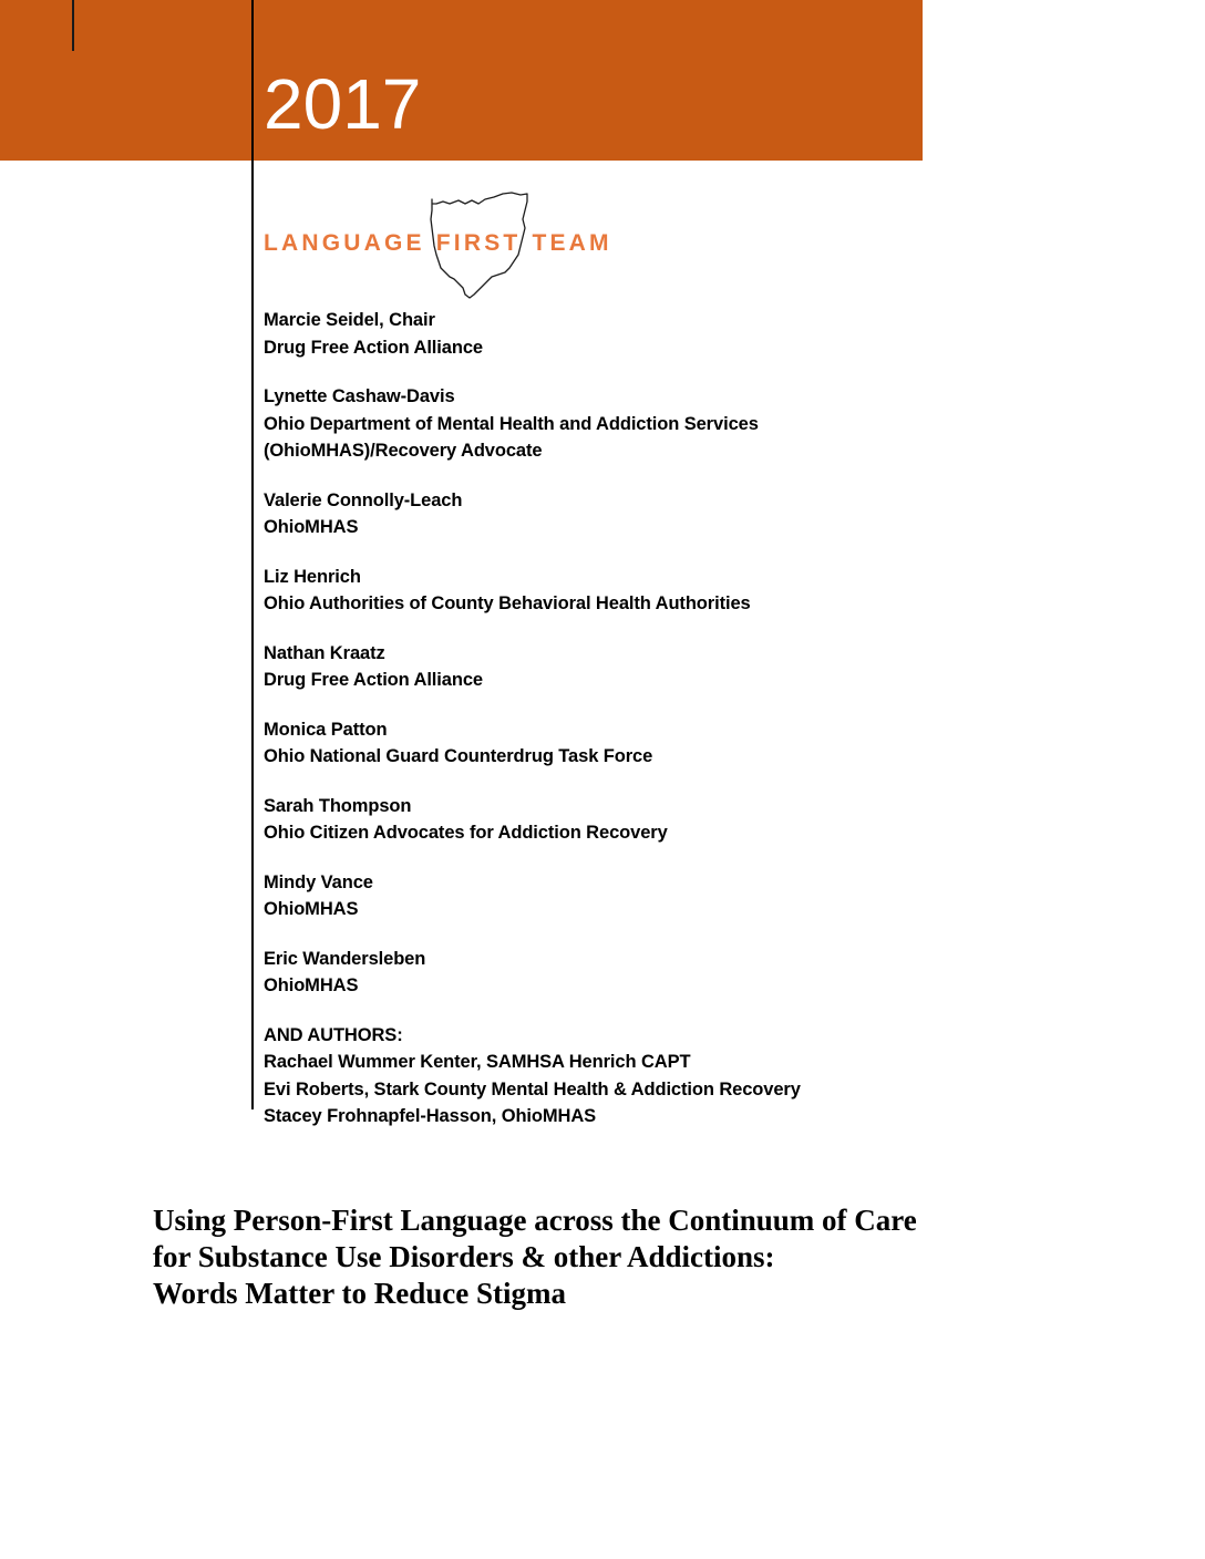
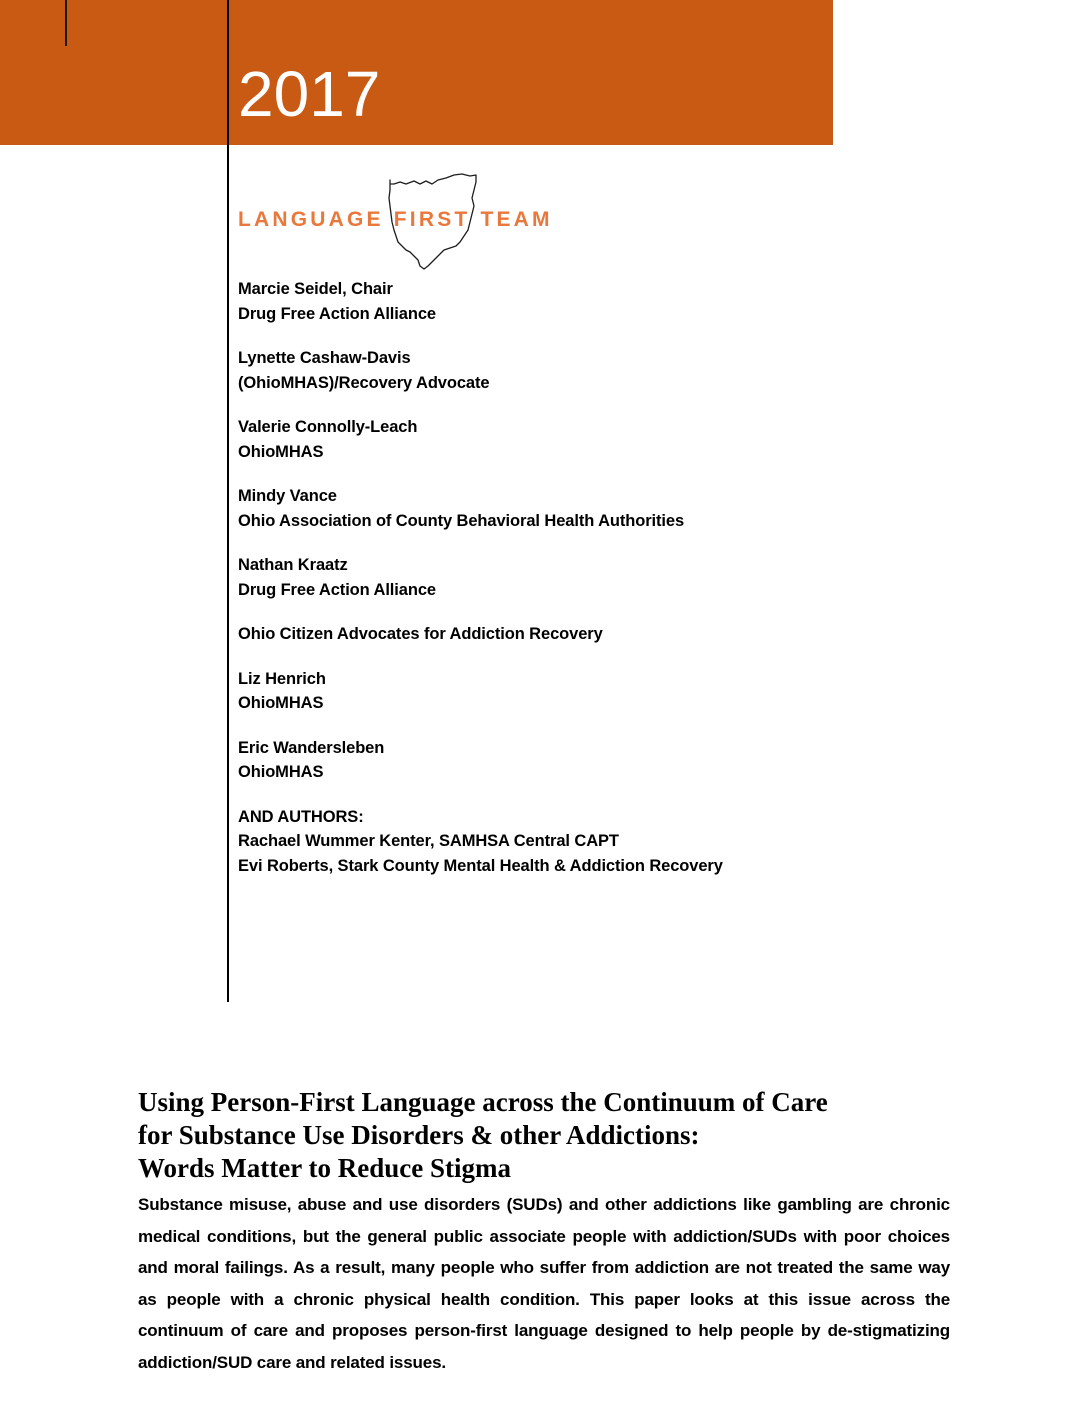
  2017
  LANGUAGE FIRST TEAM
  Marcie Seidel, Chair
  Drug Free Action Alliance
  Lynette Cashaw-Davis
- Ohio Department of Mental Health and Addiction Services
  (OhioMHAS)/Recovery Advocate
  Valerie Connolly-Leach
  OhioMHAS
- Liz Henrich
+ Mindy Vance
- Ohio Authorities of County Behavioral Health Authorities
+ Ohio Association of County Behavioral Health Authorities
  Nathan Kraatz
  Drug Free Action Alliance
- Monica Patton
- Ohio National Guard Counterdrug Task Force
- Sarah Thompson
  Ohio Citizen Advocates for Addiction Recovery
- Mindy Vance
+ Liz Henrich
  OhioMHAS
  Eric Wandersleben
  OhioMHAS
  AND AUTHORS:
- Rachael Wummer Kenter, SAMHSA Henrich CAPT
+ Rachael Wummer Kenter, SAMHSA Central CAPT
  Evi Roberts, Stark County Mental Health & Addiction Recovery
- Stacey Frohnapfel-Hasson, OhioMHAS
  Using Person-First Language across the Continuum of Care
  for Substance Use Disorders & other Addictions:
  Words Matter to Reduce Stigma
+ Substance misuse, abuse and use disorders (SUDs) and other addictions like gambling are chronic medical conditions, but the general public associate people with addiction/SUDs with poor choices and moral failings. As a result, many people who suffer from addiction are not treated the same way as people with a chronic physical health condition. This paper looks at this issue across the continuum of care and proposes person-first language designed to help people by de-stigmatizing addiction/SUD care and related issues.
